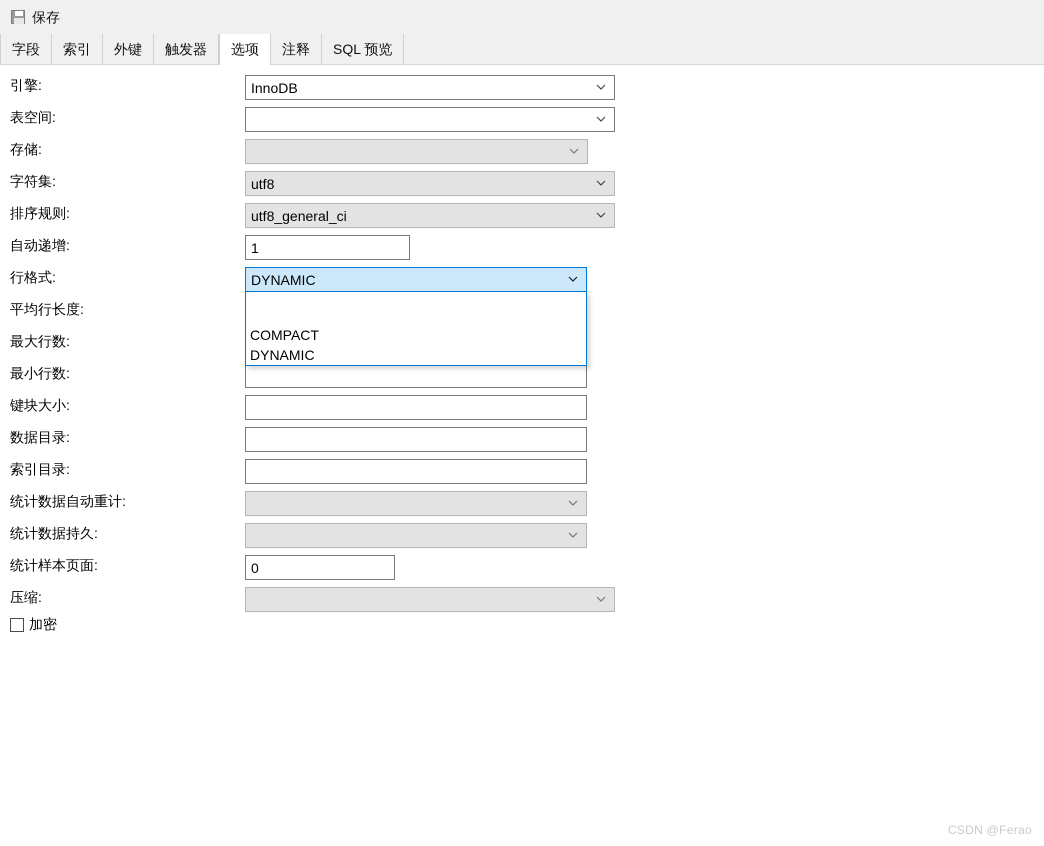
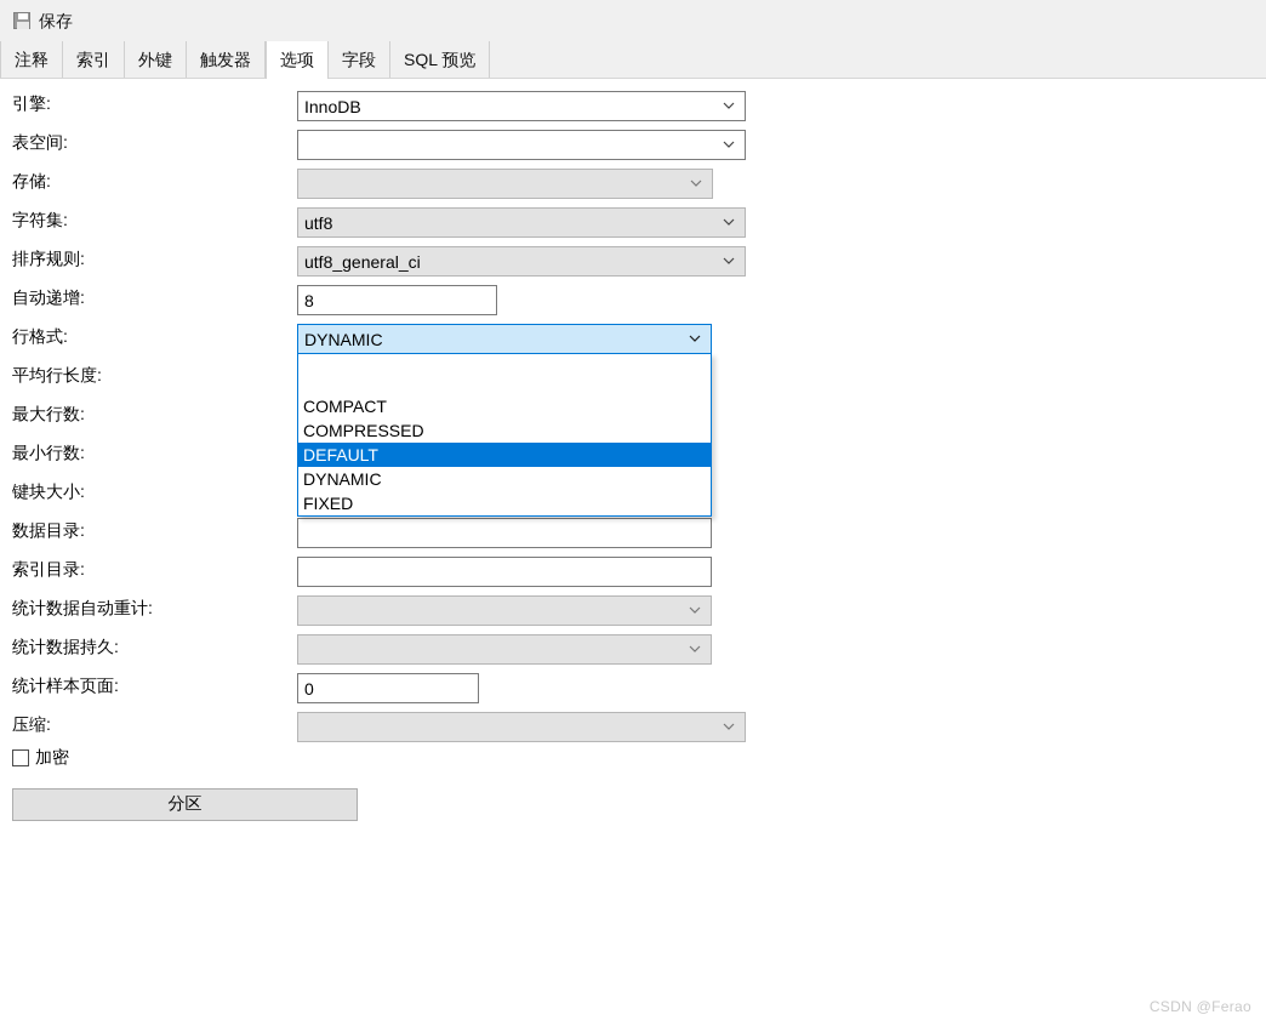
  保存
- 字段
+ 注释
  索引
  外键
  触发器
  选项
- 注释
+ 字段
  SQL 预览
  引擎:
  InnoDB
  表空间:
  存储:
  字符集:
  utf8
  排序规则:
  utf8_general_ci
  自动递增:
- 1
+ 8
  行格式:
  DYNAMIC
  平均行长度:
  最大行数:
  最小行数:
  键块大小:
  数据目录:
  索引目录:
  统计数据自动重计:
  统计数据持久:
  统计样本页面:
  0
  压缩:
  加密
+ 分区
  COMPACT
+ COMPRESSED
+ DEFAULT
  DYNAMIC
+ FIXED
  CSDN @Ferao
